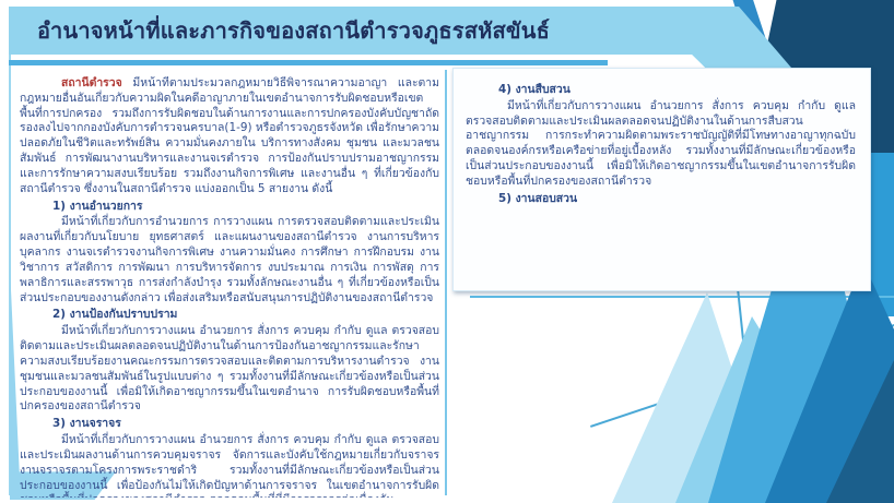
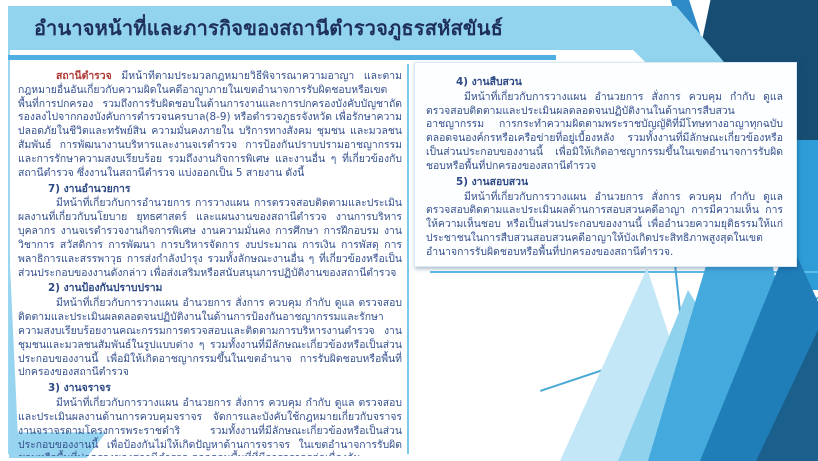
  อำนาจหน้าที่และภารกิจของสถานีตำรวจภูธรสหัสขันธ์
- สถานีตำรวจ มีหน้าที่ตามประมวลกฎหมายวิธีพิจารณาความอาญา และตามกฎหมายอื่นอันเกี่ยวกับความผิดในคดีอาญาภายในเขตอำนาจการรับผิดชอบหรือเขตพื้นที่การปกครอง รวมถึงการรับผิดชอบในด้านการงานและการปกครองบังคับบัญชาถัดรองลงไปจากกองบังคับการตำรวจนครบาล(1-9) หรือตำรวจภูธรจังหวัด เพื่อรักษาความปลอดภัยในชีวิตและทรัพย์สิน ความมั่นคงภายใน บริการทางสังคม ชุมชน และมวลชนสัมพันธ์ การพัฒนางานบริหารและงานจเรตำรวจ การป้องกันปราบปรามอาชญากรรมและการรักษาความสงบเรียบร้อย รวมถึงงานกิจการพิเศษ และงานอื่น ๆ ที่เกี่ยวข้องกับสถานีตำรวจ ซึ่งงานในสถานีตำรวจ แบ่งออกเป็น 5 สายงาน ดังนี้
+ สถานีตำรวจ มีหน้าที่ตามประมวลกฎหมายวิธีพิจารณาความอาญา และตามกฎหมายอื่นอันเกี่ยวกับความผิดในคดีอาญาภายในเขตอำนาจการรับผิดชอบหรือเขตพื้นที่การปกครอง รวมถึงการรับผิดชอบในด้านการงานและการปกครองบังคับบัญชาถัดรองลงไปจากกองบังคับการตำรวจนครบาล(8-9) หรือตำรวจภูธรจังหวัด เพื่อรักษาความปลอดภัยในชีวิตและทรัพย์สิน ความมั่นคงภายใน บริการทางสังคม ชุมชน และมวลชนสัมพันธ์ การพัฒนางานบริหารและงานจเรตำรวจ การป้องกันปราบปรามอาชญากรรมและการรักษาความสงบเรียบร้อย รวมถึงงานกิจการพิเศษ และงานอื่น ๆ ที่เกี่ยวข้องกับสถานีตำรวจ ซึ่งงานในสถานีตำรวจ แบ่งออกเป็น 5 สายงาน ดังนี้
- 1) งานอำนวยการ
+ 7) งานอำนวยการ
  มีหน้าที่เกี่ยวกับการอำนวยการ การวางแผน การตรวจสอบติดตามและประเมินผลงานที่เกี่ยวกับนโยบาย ยุทธศาสตร์ และแผนงานของสถานีตำรวจ งานการบริหารบุคลากร งานจเรตำรวจงานกิจการพิเศษ งานความมั่นคง การศึกษา การฝึกอบรม งานวิชาการ สวัสดิการ การพัฒนา การบริหารจัดการ งบประมาณ การเงิน การพัสดุ การพลาธิการและสรรพาวุธ การส่งกำลังบำรุง รวมทั้งลักษณะงานอื่น ๆ ที่เกี่ยวข้องหรือเป็นส่วนประกอบของงานดังกล่าว เพื่อส่งเสริมหรือสนับสนุนการปฏิบัติงานของสถานีตำรวจ
  2) งานป้องกันปราบปราม
  มีหน้าที่เกี่ยวกับการวางแผน อำนวยการ สั่งการ ควบคุม กำกับ ดูแล ตรวจสอบติดตามและประเมินผลตลอดจนปฏิบัติงานในด้านการป้องกันอาชญากรรมและรักษาความสงบเรียบร้อยงานคณะกรรมการตรวจสอบและติดตามการบริหารงานตำรวจ งานชุมชนและมวลชนสัมพันธ์ในรูปแบบต่าง ๆ รวมทั้งงานที่มีลักษณะเกี่ยวข้องหรือเป็นส่วนประกอบของงานนี้ เพื่อมิให้เกิดอาชญากรรมขึ้นในเขตอำนาจ การรับผิดชอบหรือพื้นที่ปกครองของสถานีตำรวจ
  3) งานจราจร
  มีหน้าที่เกี่ยวกับการวางแผน อำนวยการ สั่งการ ควบคุม กำกับ ดูแล ตรวจสอบและประเมินผลงานด้านการควบคุมจราจร จัดการและบังคับใช้กฎหมายเกี่ยวกับจราจร งานจราจรตามโครงการพระราชดำริ รวมทั้งงานที่มีลักษณะเกี่ยวข้องหรือเป็นส่วนประกอบของงานนี้ เพื่อป้องกันไม่ให้เกิดปัญหาด้านการจราจร ในเขตอำนาจการรับผิด
  4) งานสืบสวน
  มีหน้าที่เกี่ยวกับการวางแผน อำนวยการ สั่งการ ควบคุม กำกับ ดูแล ตรวจสอบติดตามและประเมินผลตลอดจนปฏิบัติงานในด้านการสืบสวน อาชญากรรม การกระทำความผิดตามพระราชบัญญัติที่มีโทษทางอาญาทุกฉบับ ตลอดจนองค์กรหรือเครือข่ายที่อยู่เบื้องหลัง รวมทั้งงานที่มีลักษณะเกี่ยวข้องหรือเป็นส่วนประกอบของงานนี้ เพื่อมิให้เกิดอาชญากรรมขึ้นในเขตอำนาจการรับผิดชอบหรือพื้นที่ปกครองของสถานีตำรวจ
  5) งานสอบสวน
+ มีหน้าที่เกี่ยวกับการวางแผน อำนวยการ สั่งการ ควบคุม กำกับ ดูแล ตรวจสอบติดตามและประเมินผลด้านการสอบสวนคดีอาญา การมีความเห็น การให้ความเห็นชอบ หรือเป็นส่วนประกอบของงานนี้ เพื่ออำนวยความยุติธรรมให้แก่ประชาชนในการสืบสวนสอบสวนคดีอาญาให้บังเกิดประสิทธิภาพสูงสุดในเขตอำนาจการรับผิดชอบหรือพื้นที่ปกครองของสถานีตำรวจ.
